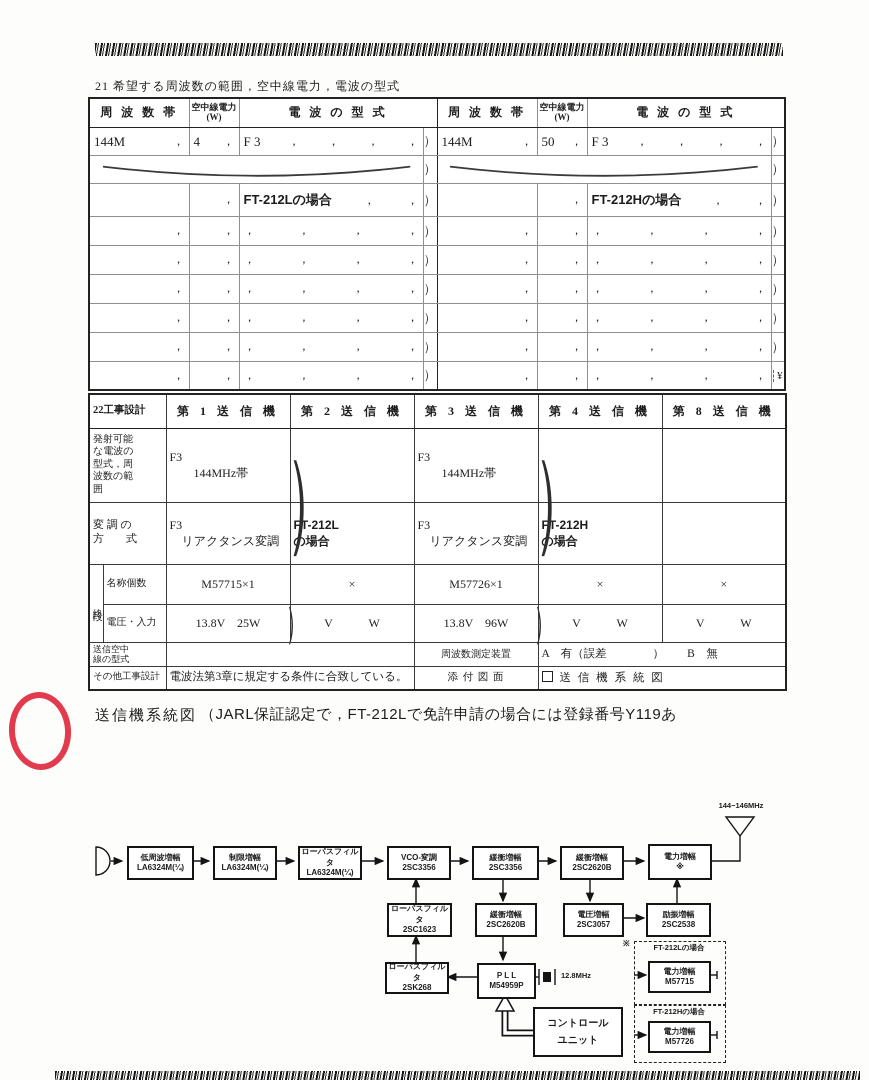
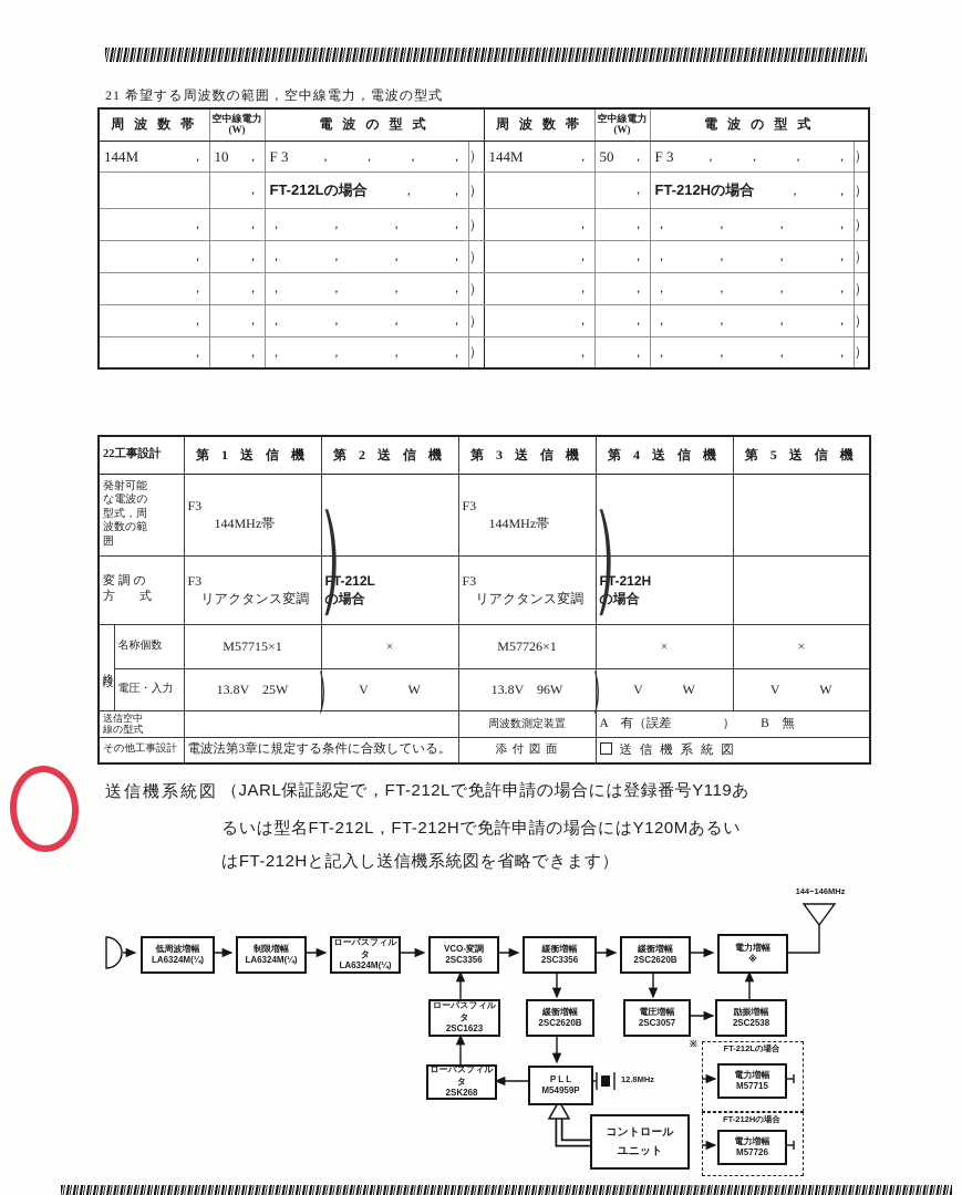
  21 希望する周波数の範囲，空中線電力，電波の型式
  周 波 数 帯	空中線電力 (W)	電 波 の 型 式	周 波 数 帯	空中線電力 (W)	電 波 の 型 式
- 144M ，	4 ，	F 3 ， ， ， ，	）	144M ，	50 ，	F 3 ， ， ， ，	）
+ 144M ，	10 ，	F 3 ， ， ， ，	）	144M ，	50 ，	F 3 ， ， ， ，	）
- 	）		）
  	，	FT-212Lの場合 ， ，	）		，	FT-212Hの場合 ， ，	）
  ，	，	， ， ， ，	）	，	，	， ， ， ，	）
  ，	，	， ， ， ，	）	，	，	， ， ， ，	）
  ，	，	， ， ， ，	）	，	，	， ， ， ，	）
  ，	，	， ， ， ，	）	，	，	， ， ， ，	）
  ，	，	， ， ， ，	）	，	，	， ， ， ，	）
- ，	，	， ， ， ，	）	，	，	， ， ， ，	¥
- 22工事設計	第 1 送 信 機	第 2 送 信 機	第 3 送 信 機	第 4 送 信 機	第 8 送 信 機
+ 22工事設計	第 1 送 信 機	第 2 送 信 機	第 3 送 信 機	第 4 送 信 機	第 5 送 信 機
  発射可能 な電波の 型式，周 波数の範 囲	F3 144MHz帯		F3 144MHz帯
  変 調 の 方 式	F3 リアクタンス変調	FT-212L の場合	F3 リアクタンス変調	FT-212H の場合
  	名称個数	M57715×1	×	M57726×1	×	×
  電圧・入力	13.8V 25W	V W	13.8V 96W	V W	V W
  送信空中 線の型式		周波数測定装置	A 有（誤差 ） B 無
  その他工事設計	電波法第3章に規定する条件に合致している。	添 付 図 面	送 信 機 系 統 図
  ）
  ）
  ）
  ）
  送信機系統図
  （JARL保証認定で，FT-212Lで免許申請の場合には登録番号Y119あ
+ るいは型名FT-212L，FT-212Hで免許申請の場合にはY120Mあるい
+ はFT-212Hと記入し送信機系統図を省略できます）
  144−146MHz
  低周波増幅
  LA6324M(¼)
  制限増幅
  LA6324M(¼)
  ローパスフィルタ
  LA6324M(¼)
  VCO-変調
  2SC3356
  緩衝増幅
  2SC3356
  緩衝増幅
  2SC2620B
  電力増幅
  ※
  ローパスフィルタ
  2SC1623
  緩衝増幅
  2SC2620B
  電圧増幅
  2SC3057
  励振増幅
  2SC2538
  ローパスフィルタ
  2SK268
  P L L
  M54959P
  12.8MHz
  コントロール
  ユニット
  ※
  FT-212Lの場合
  電力増幅
  M57715
  FT-212Hの場合
  電力増幅
  M57726
